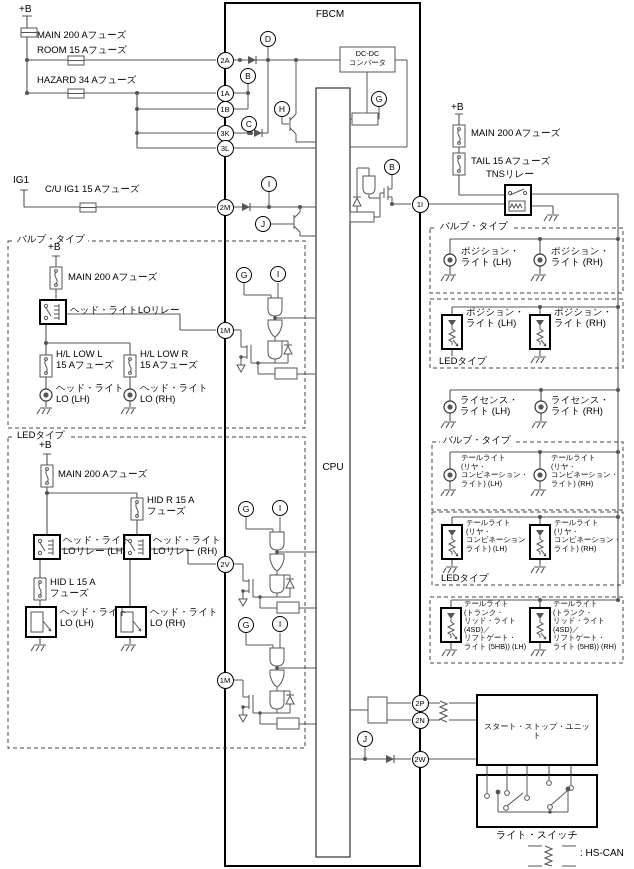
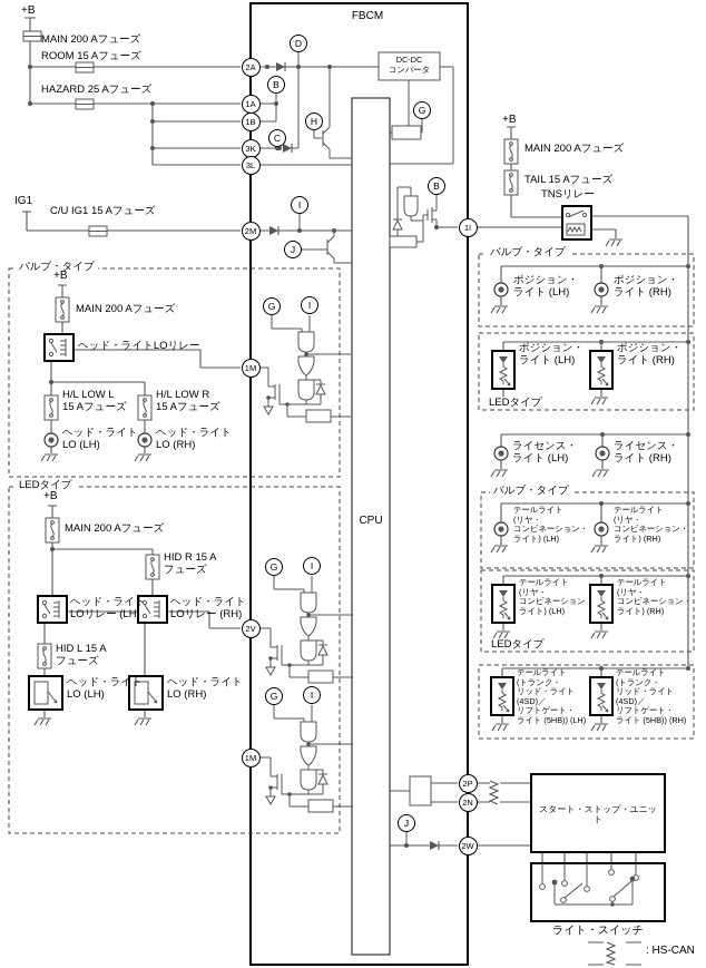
  +B
  MAIN 200 Aフューズ
  ROOM 15 Aフューズ
- HAZARD 34 Aフューズ
+ HAZARD 25 Aフューズ
  IG1
  C/U IG1 15 Aフューズ
  FBCM
  DC-DC
  コンバータ
  CPU
  バルブ・タイプ
  +B
  MAIN 200 Aフューズ
  ヘッド・ライトLOリレー
  H/L LOW L
  15 Aフューズ
  H/L LOW R
  15 Aフューズ
  ヘッド・ライト
  LO (LH)
  ヘッド・ライト
  LO (RH)
  LEDタイプ
  +B
  MAIN 200 Aフューズ
  HID R 15 A
  フューズ
  ヘッド・ライト
  LOリレー (LH)
  ヘッド・ライト
  LOリレー (RH)
  HID L 15 A
  フューズ
  ヘッド・ライト
  LO (LH)
  ヘッド・ライト
  LO (RH)
  +B
  MAIN 200 Aフューズ
  TAIL 15 Aフューズ
  TNSリレー
  バルブ・タイプ
  ポジション・
  ライト (LH)
  ポジション・
  ライト (RH)
  ポジション・
  ライト (LH)
  ポジション・
  ライト (RH)
  LEDタイプ
  ライセンス・
  ライト (LH)
  ライセンス・
  ライト (RH)
  バルブ・タイプ
  テールライト
  (リヤ・
  コンビネーション・
  ライト) (LH)
  テールライト
  (リヤ・
  コンビネーション・
  ライト) (RH)
  テールライト
  (リヤ・
  コンビネーション・
  ライト) (LH)
  テールライト
  (リヤ・
  コンビネーション・
  ライト) (RH)
  LEDタイプ
  テールライト
  (トランク・
  リッド・ライト
  (4SD)／
  リフトゲート・
  ライト (5HB)) (LH)
  テールライト
  (トランク・
  リッド・ライト
  (4SD)／
  リフトゲート・
  ライト (5HB)) (RH)
  スタート・ストップ・ユニット
  ライト・スイッチ
  : HS-CAN
  2A
  1A
  1B
  3K
  3L
  2M
  1M
  2V
  1M
  1I
  2P
  2N
  2W
  D
  B
  C
  H
  G
  I
  J
  B
  G
  I
  G
  I
  G
  I
  J
